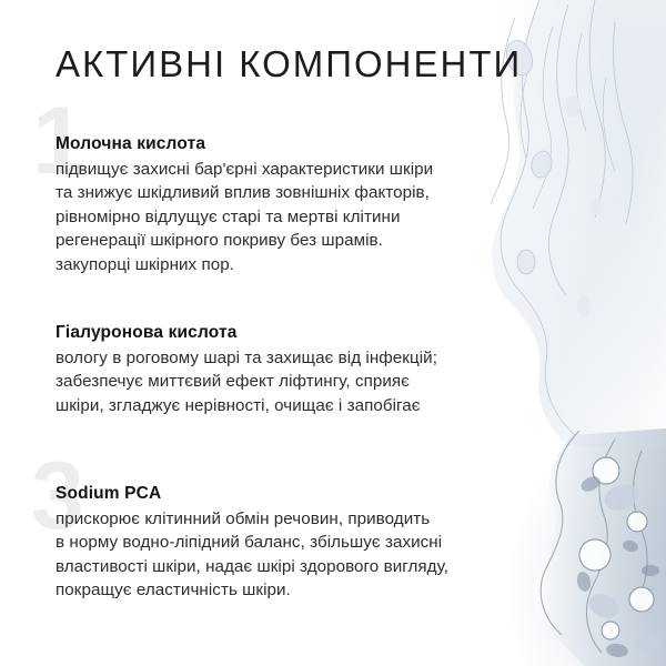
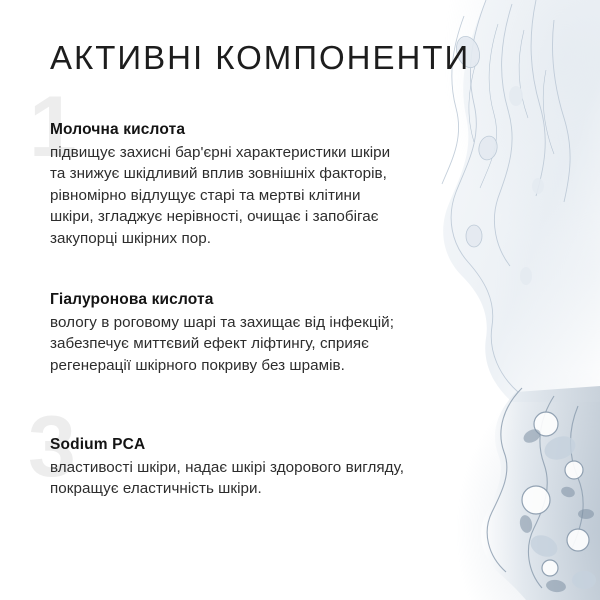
  1
  3
  АКТИВНІ КОМПОНЕНТИ
  Молочна кислота
  підвищує захисні бар'єрні характеристики шкіри
  та знижує шкідливий вплив зовнішніх факторів,
  рівномірно відлущує старі та мертві клітини
- регенерації шкірного покриву без шрамів.
+ шкіри, згладжує нерівності, очищає і запобігає
  закупорці шкірних пор.
  Гіалуронова кислота
  вологу в роговому шарі та захищає від інфекцій;
  забезпечує миттєвий ефект ліфтингу, сприяє
- шкіри, згладжує нерівності, очищає і запобігає
+ регенерації шкірного покриву без шрамів.
  Sodium PCA
- прискорює клітинний обмін речовин, приводить
- в норму водно-ліпідний баланс, збільшує захисні
  властивості шкіри, надає шкірі здорового вигляду,
  покращує еластичність шкіри.
